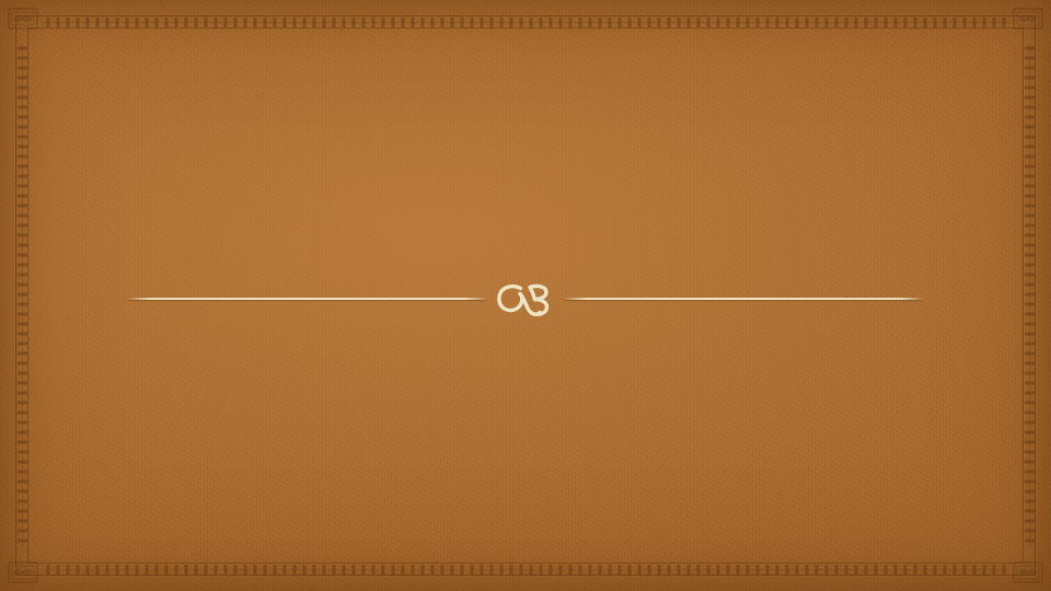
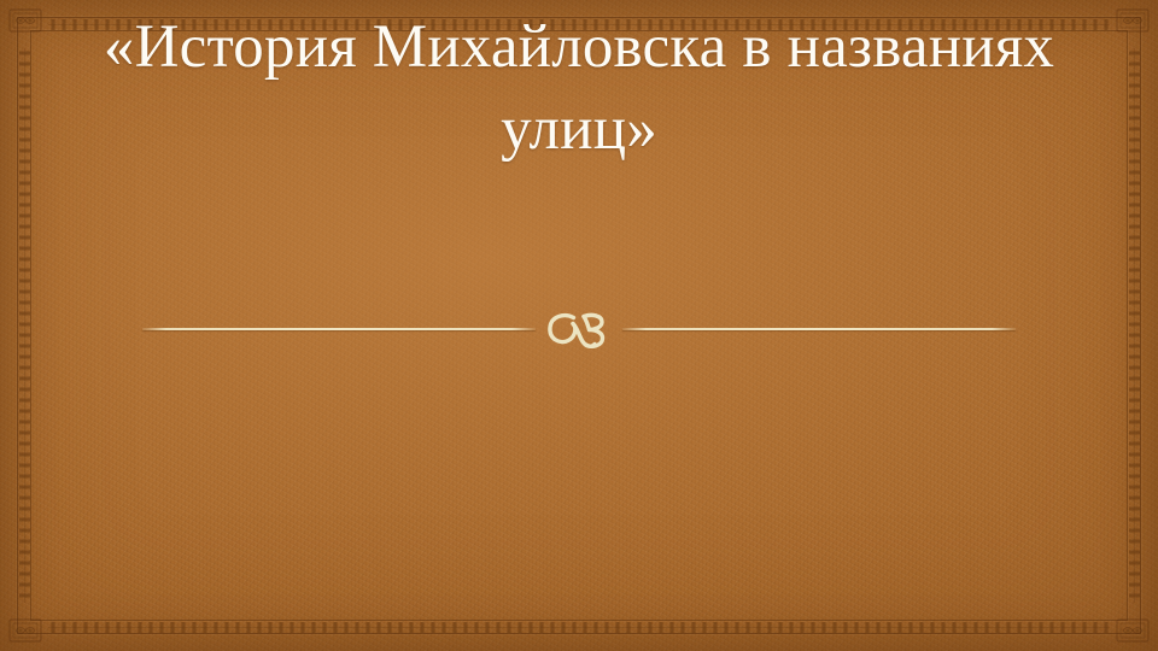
+ «История Михайловска в названиях улиц»
